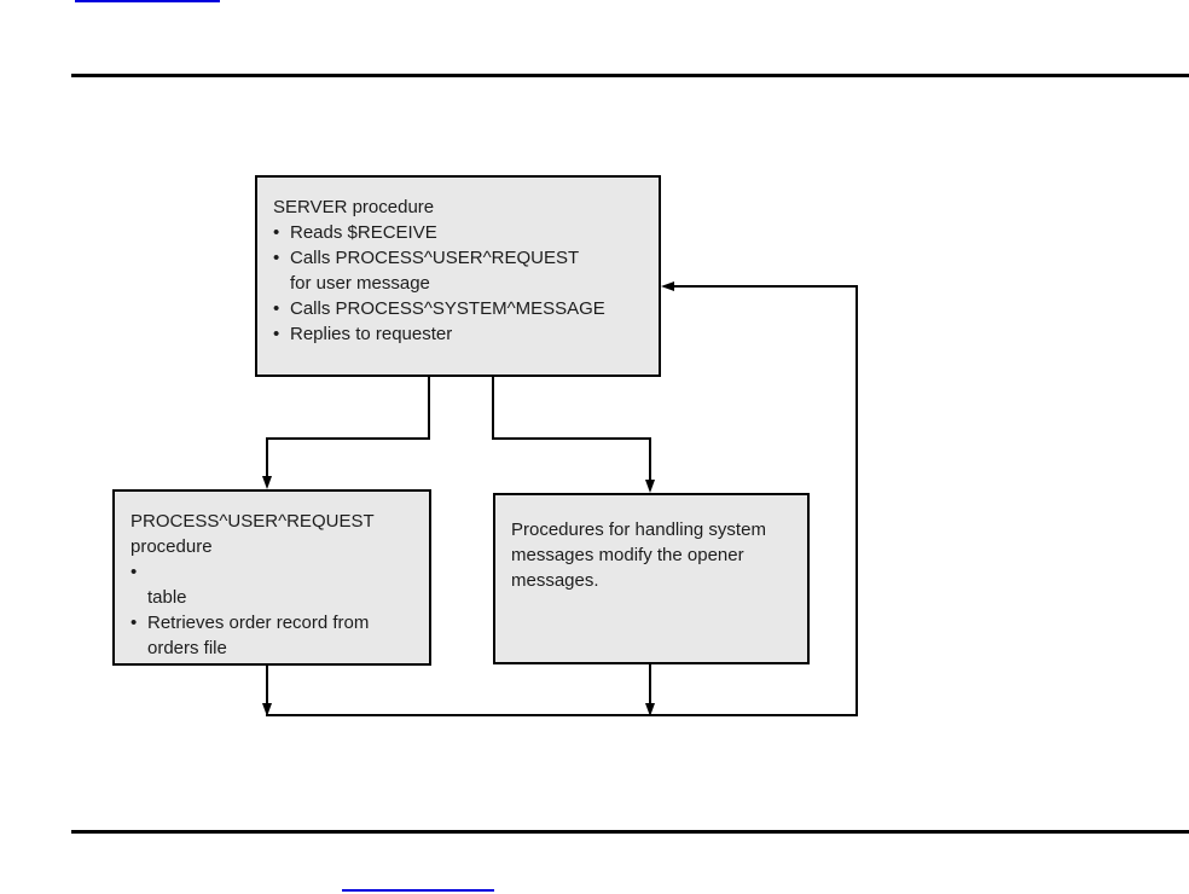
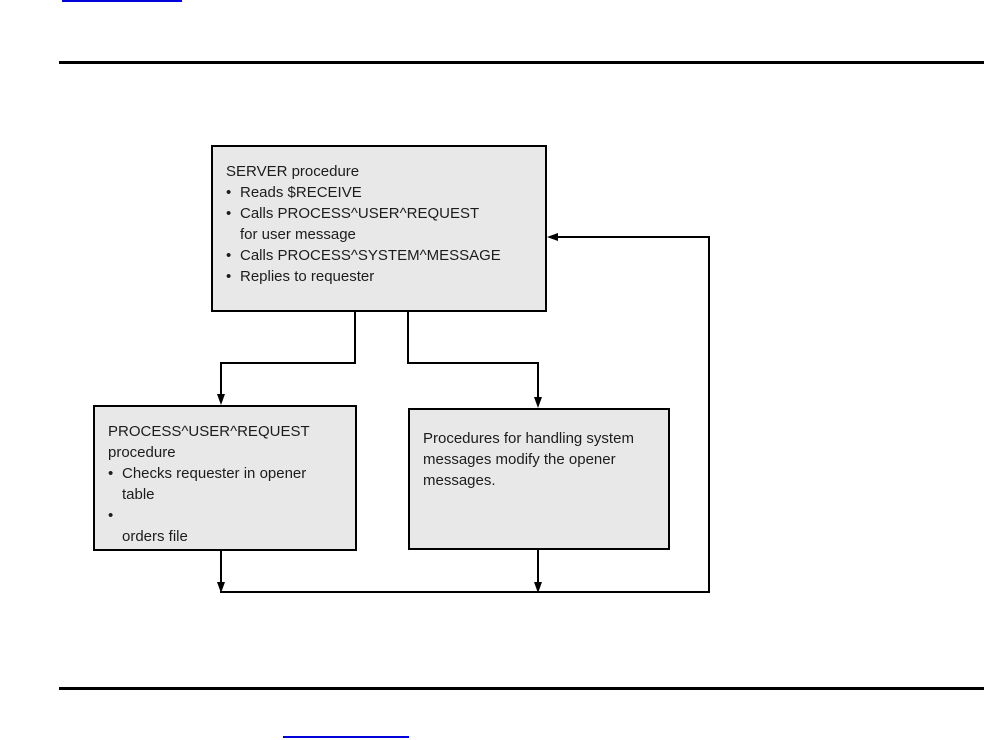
  SERVER procedure
  •
  Reads $RECEIVE
  •
  Calls PROCESS^USER^REQUEST
  for user message
  •
  Calls PROCESS^SYSTEM^MESSAGE
  •
  Replies to requester
  PROCESS^USER^REQUEST
  procedure
  •
+ Checks requester in opener
  table
  •
- Retrieves order record from
  orders file
  Procedures for handling system
  messages modify the opener
  messages.
